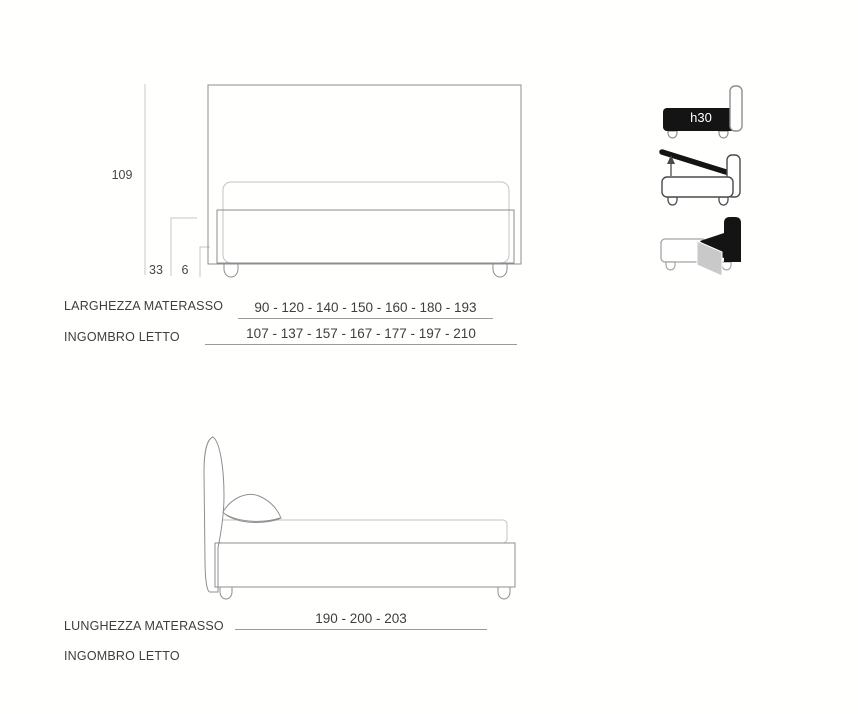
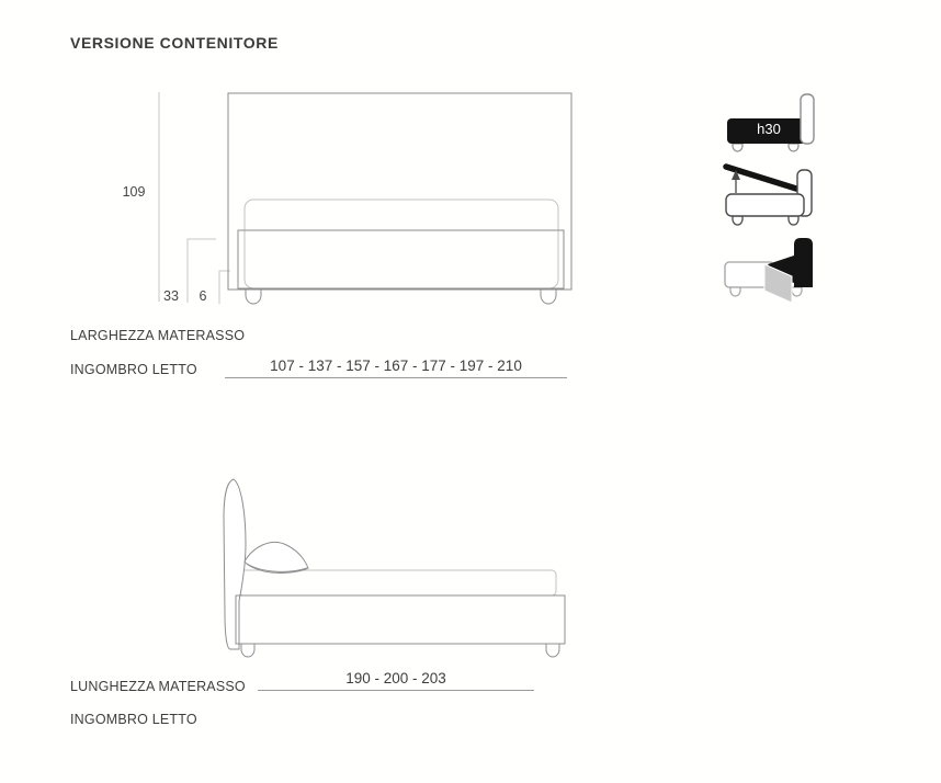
+ VERSIONE CONTENITORE
  109
  33
  6
  h30
  LARGHEZZA MATERASSO
- 90 - 120 - 140 - 150 - 160 - 180 - 193
  INGOMBRO LETTO
  107 - 137 - 157 - 167 - 177 - 197 - 210
  LUNGHEZZA MATERASSO
  190 - 200 - 203
  INGOMBRO LETTO
